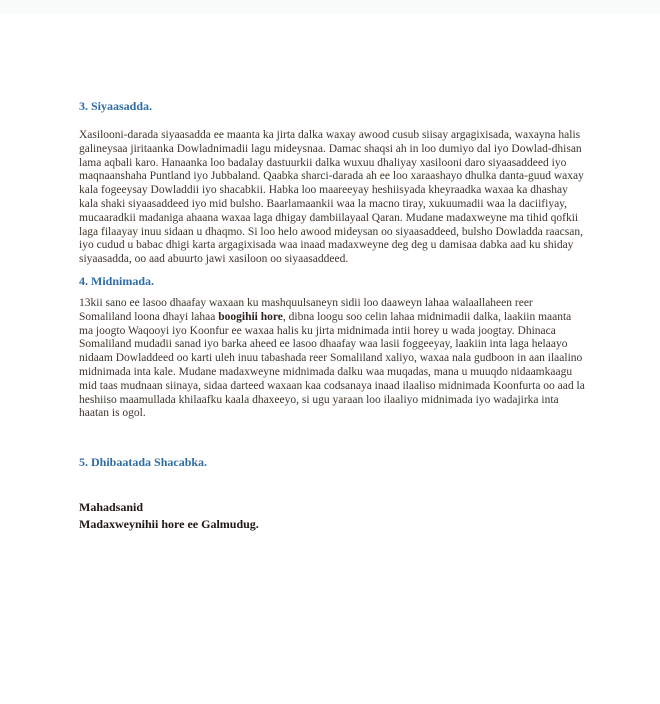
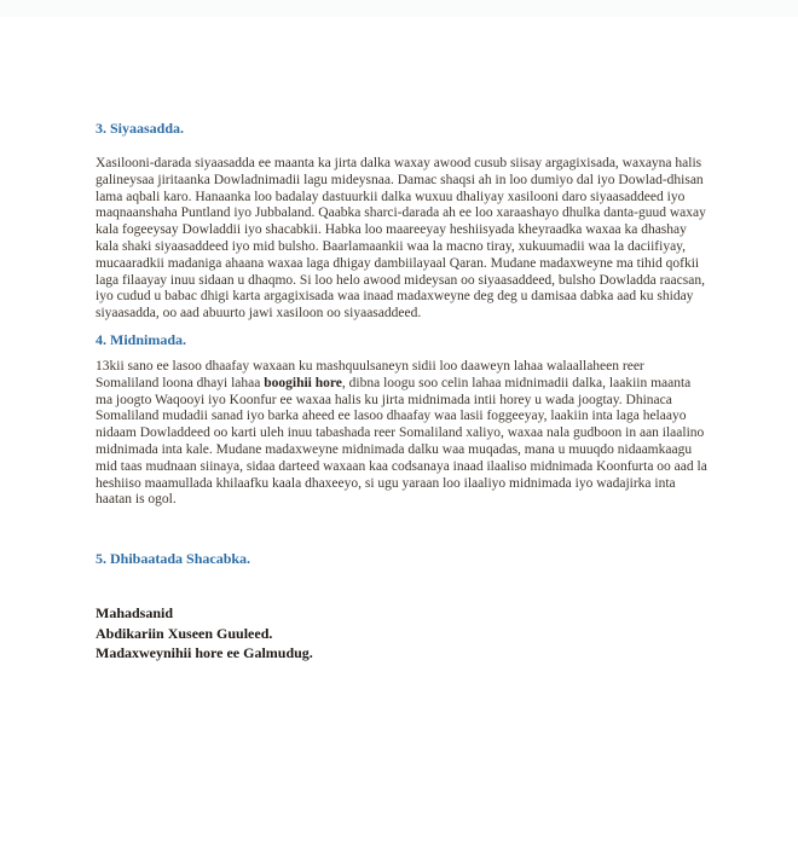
  3. Siyaasadda.
  Xasilooni-darada siyaasadda ee maanta ka jirta dalka waxay awood cusub siisay argagixisada, waxayna halis galineysaa jiritaanka Dowladnimadii lagu mideysnaa. Damac shaqsi ah in loo dumiyo dal iyo Dowlad-dhisan lama aqbali karo. Hanaanka loo badalay dastuurkii dalka wuxuu dhaliyay xasilooni daro siyaasaddeed iyo maqnaanshaha Puntland iyo Jubbaland. Qaabka sharci-darada ah ee loo xaraashayo dhulka danta-guud waxay kala fogeeysay Dowladdii iyo shacabkii. Habka loo maareeyay heshiisyada kheyraadka waxaa ka dhashay kala shaki siyaasaddeed iyo mid bulsho. Baarlamaankii waa la macno tiray, xukuumadii waa la daciifiyay, mucaaradkii madaniga ahaana waxaa laga dhigay dambiilayaal Qaran. Mudane madaxweyne ma tihid qofkii laga filaayay inuu sidaan u dhaqmo. Si loo helo awood mideysan oo siyaasaddeed, bulsho Dowladda raacsan, iyo cudud u babac dhigi karta argagixisada waa inaad madaxweyne deg deg u damisaa dabka aad ku shiday siyaasadda, oo aad abuurto jawi xasiloon oo siyaasaddeed.
  4. Midnimada.
  13kii sano ee lasoo dhaafay waxaan ku mashquulsaneyn sidii loo daaweyn lahaa walaallaheen reer Somaliland loona dhayi lahaa boogihii hore, dibna loogu soo celin lahaa midnimadii dalka, laakiin maanta ma joogto Waqooyi iyo Koonfur ee waxaa halis ku jirta midnimada intii horey u wada joogtay. Dhinaca Somaliland mudadii sanad iyo barka aheed ee lasoo dhaafay waa lasii foggeeyay, laakiin inta laga helaayo nidaam Dowladdeed oo karti uleh inuu tabashada reer Somaliland xaliyo, waxaa nala gudboon in aan ilaalino midnimada inta kale. Mudane madaxweyne midnimada dalku waa muqadas, mana u muuqdo nidaamkaagu mid taas mudnaan siinaya, sidaa darteed waxaan kaa codsanaya inaad ilaaliso midnimada Koonfurta oo aad la heshiiso maamullada khilaafku kaala dhaxeeyo, si ugu yaraan loo ilaaliyo midnimada iyo wadajirka inta haatan is ogol.
  5. Dhibaatada Shacabka.
  Mahadsanid
+ Abdikariin Xuseen Guuleed.
  Madaxweynihii hore ee Galmudug.
